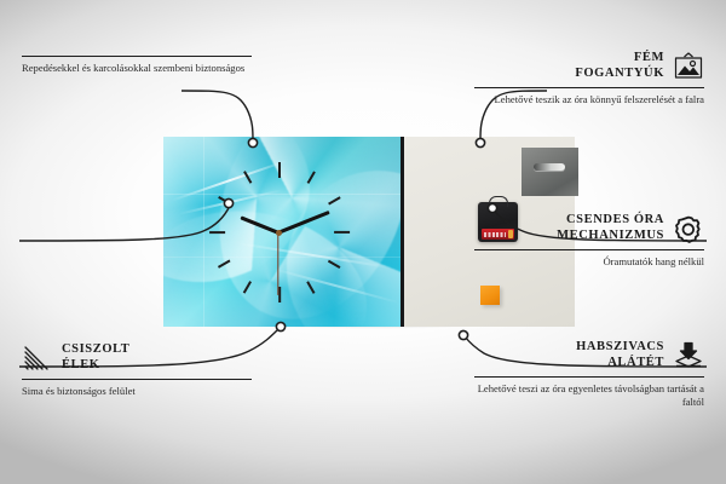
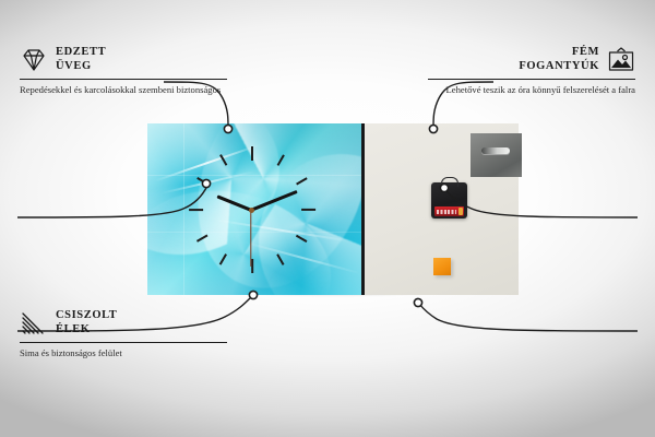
+ EDZETT
+ ÜVEG
  Repedésekkel és karcolásokkal szembeni biztonságos
  CSISZOLT
  ÉLEK
  Sima és biztonságos felület
  FÉM
  FOGANTYÚK
  Lehetővé teszik az óra könnyű felszerelését a falra
- CSENDES ÓRA
- MECHANIZMUS
- Óramutatók hang nélkül
- HABSZIVACS
- ALÁTÉT
- Lehetővé teszi az óra egyenletes távolságban tartását a faltól
